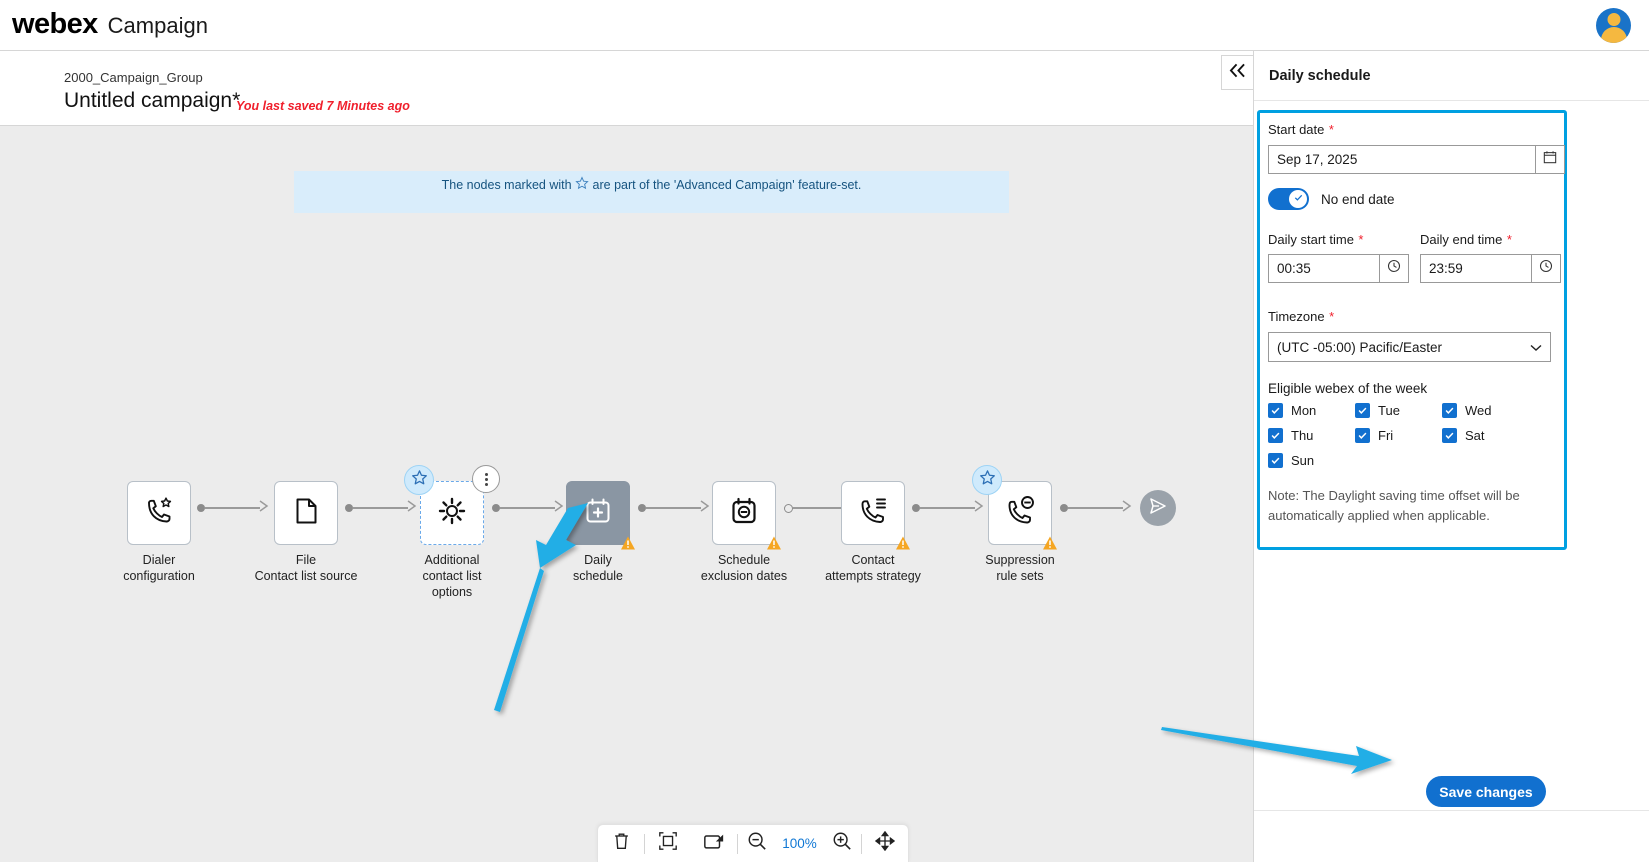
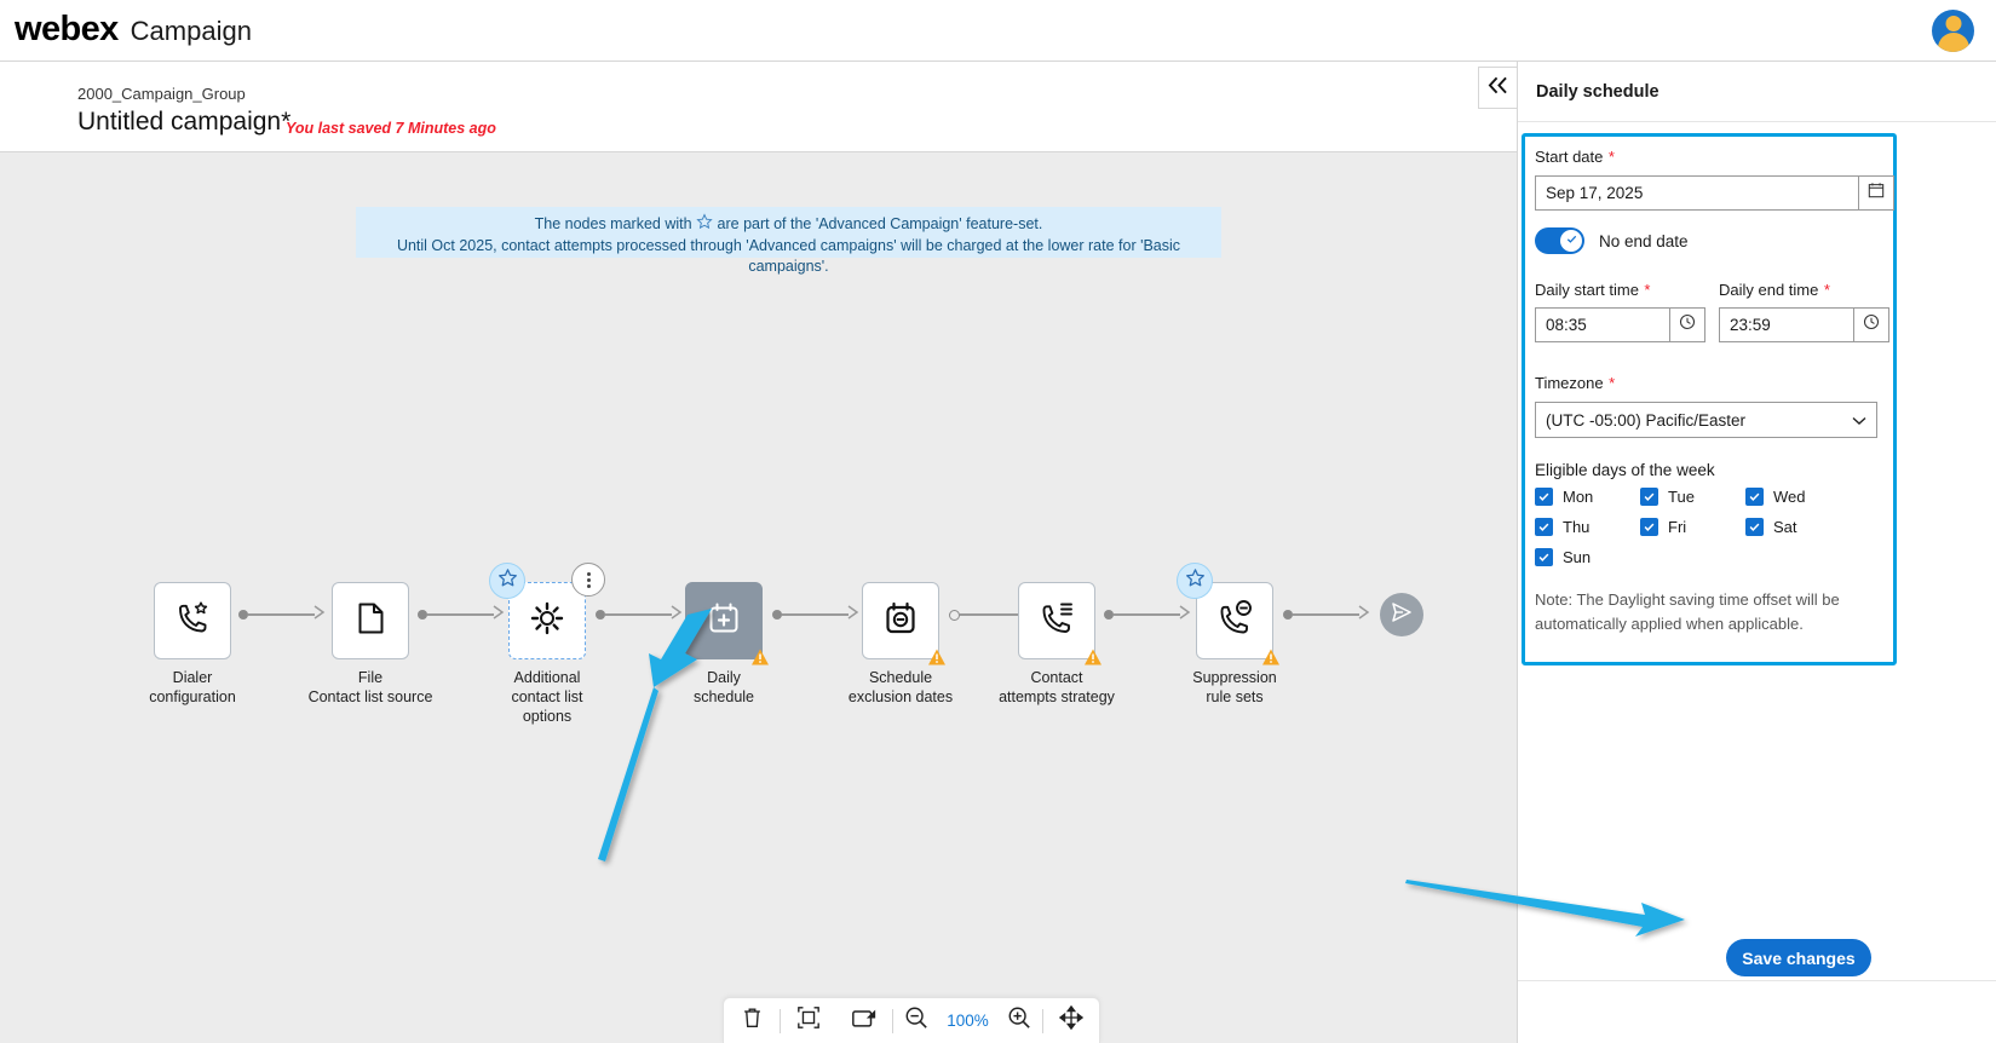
  webex
  Campaign
  2000_Campaign_Group
  Untitled campaign*
  You last saved 7 Minutes ago
  The nodes marked with are part of the 'Advanced Campaign' feature-set.
+ Until Oct 2025, contact attempts processed through 'Advanced campaigns' will be charged at the lower rate for 'Basic campaigns'.
  Dialer
  configuration
  File
  Contact list source
  Additional
  contact list
  options
  Daily
  schedule
  Schedule
  exclusion dates
  Contact
  attempts strategy
  Suppression
  rule sets
  100%
  Daily schedule
  Start date *
  Sep 17, 2025
  No end date
  Daily start time *
  Daily end time *
- 00:35
+ 08:35
  23:59
  Timezone *
  (UTC -05:00) Pacific/Easter
- Eligible webex of the week
+ Eligible days of the week
  Mon
  Tue
  Wed
  Thu
  Fri
  Sat
  Sun
  Note: The Daylight saving time offset will be
  automatically applied when applicable.
  Save changes
